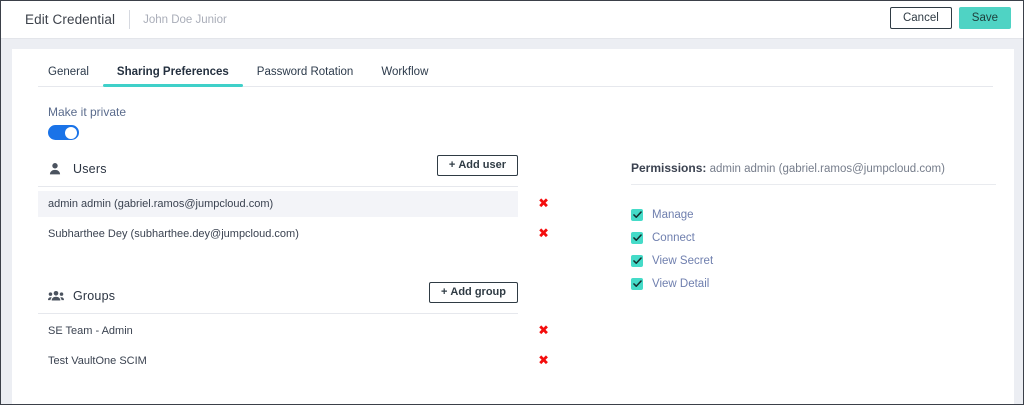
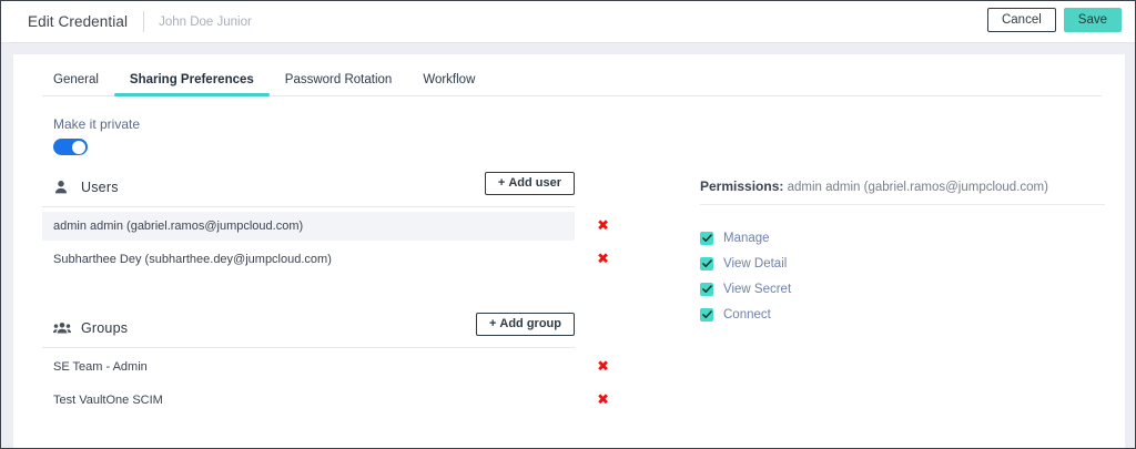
  Edit Credential
  John Doe Junior
  Cancel
  Save
  General
  Sharing Preferences
  Password Rotation
  Workflow
  Make it private
  Users
  + Add user
  admin admin (gabriel.ramos@jumpcloud.com)
  ✖
  Subharthee Dey (subharthee.dey@jumpcloud.com)
  ✖
  Groups
  + Add group
  SE Team - Admin
  ✖
  Test VaultOne SCIM
  ✖
  Permissions: admin admin (gabriel.ramos@jumpcloud.com)
  Manage
- Connect
+ View Detail
  View Secret
- View Detail
+ Connect
